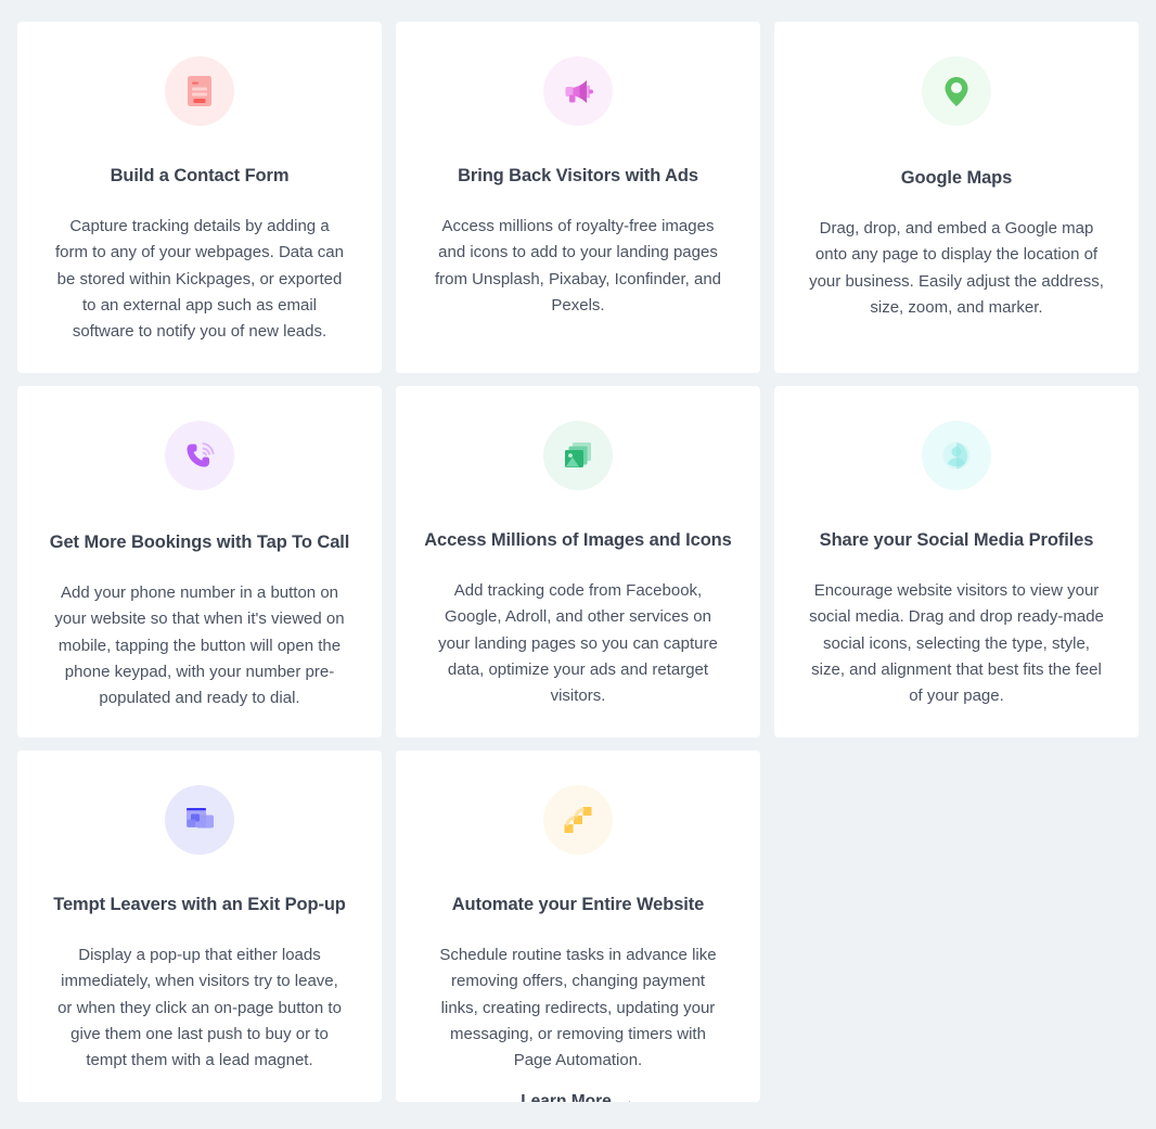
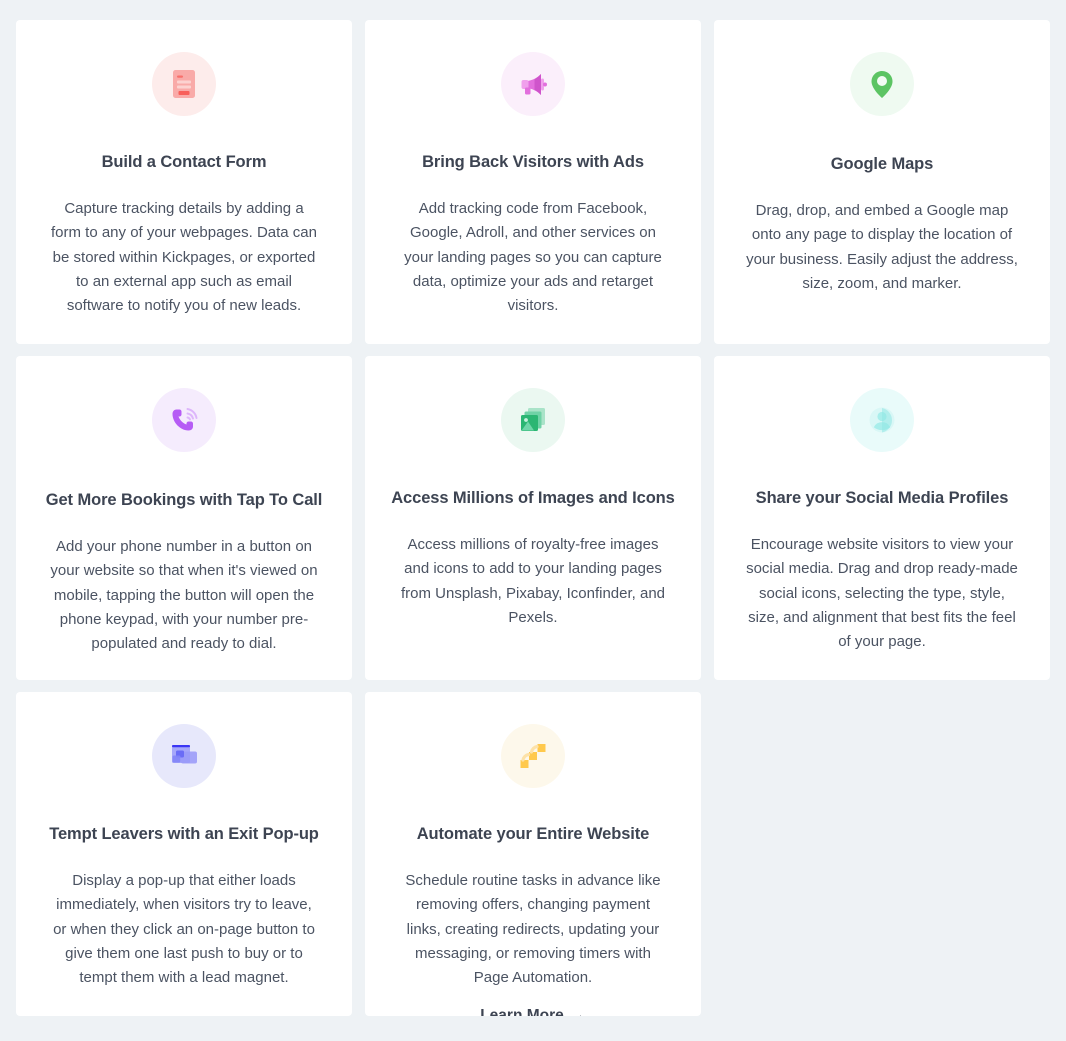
  Build a Contact Form
  Capture tracking details by adding a form to any of your webpages. Data can be stored within Kickpages, or exported to an external app such as email software to notify you of new leads.
  Bring Back Visitors with Ads
- Access millions of royalty-free images and icons to add to your landing pages from Unsplash, Pixabay, Iconfinder, and Pexels.
+ Add tracking code from Facebook, Google, Adroll, and other services on your landing pages so you can capture data, optimize your ads and retarget visitors.
  Google Maps
  Drag, drop, and embed a Google map onto any page to display the location of your business. Easily adjust the address, size, zoom, and marker.
  Get More Bookings with Tap To Call
  Add your phone number in a button on your website so that when it's viewed on mobile, tapping the button will open the phone keypad, with your number pre-populated and ready to dial.
  Access Millions of Images and Icons
- Add tracking code from Facebook, Google, Adroll, and other services on your landing pages so you can capture data, optimize your ads and retarget visitors.
+ Access millions of royalty-free images and icons to add to your landing pages from Unsplash, Pixabay, Iconfinder, and Pexels.
  Share your Social Media Profiles
  Encourage website visitors to view your social media. Drag and drop ready-made social icons, selecting the type, style, size, and alignment that best fits the feel of your page.
  Tempt Leavers with an Exit Pop-up
  Display a pop-up that either loads immediately, when visitors try to leave, or when they click an on-page button to give them one last push to buy or to tempt them with a lead magnet.
  Automate your Entire Website
  Schedule routine tasks in advance like removing offers, changing payment links, creating redirects, updating your messaging, or removing timers with Page Automation.
  Learn More
  →
